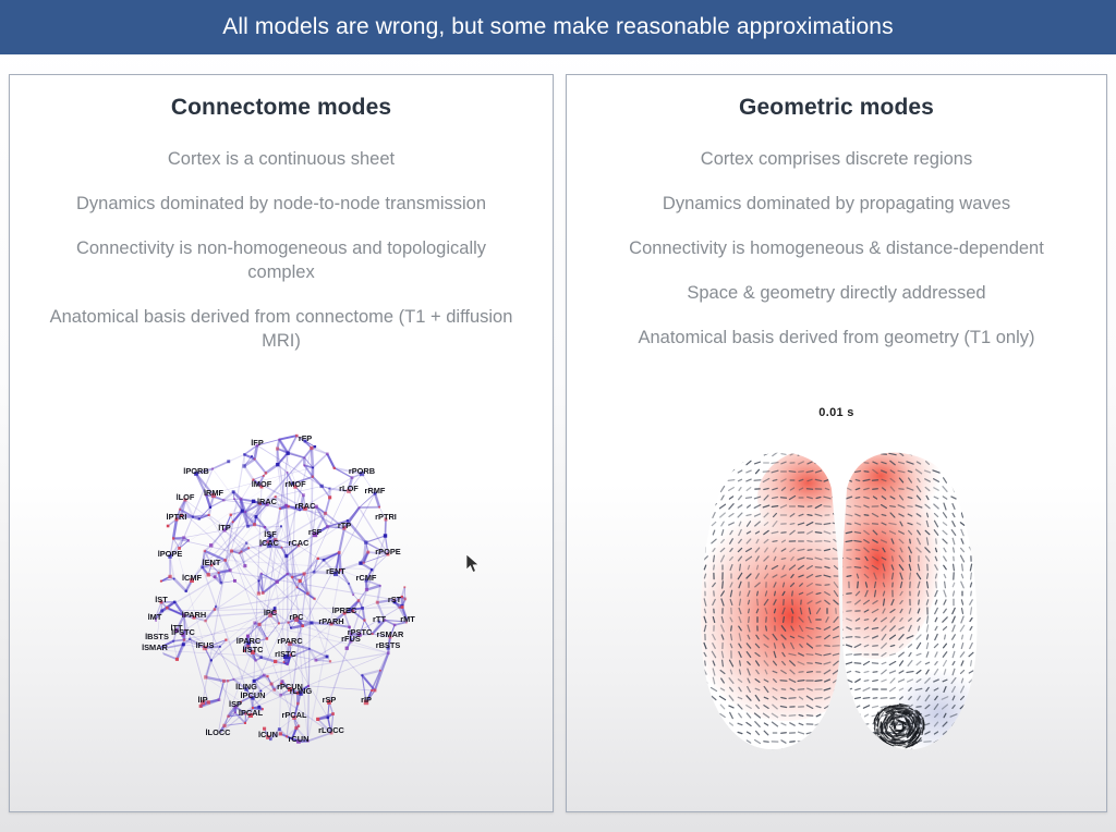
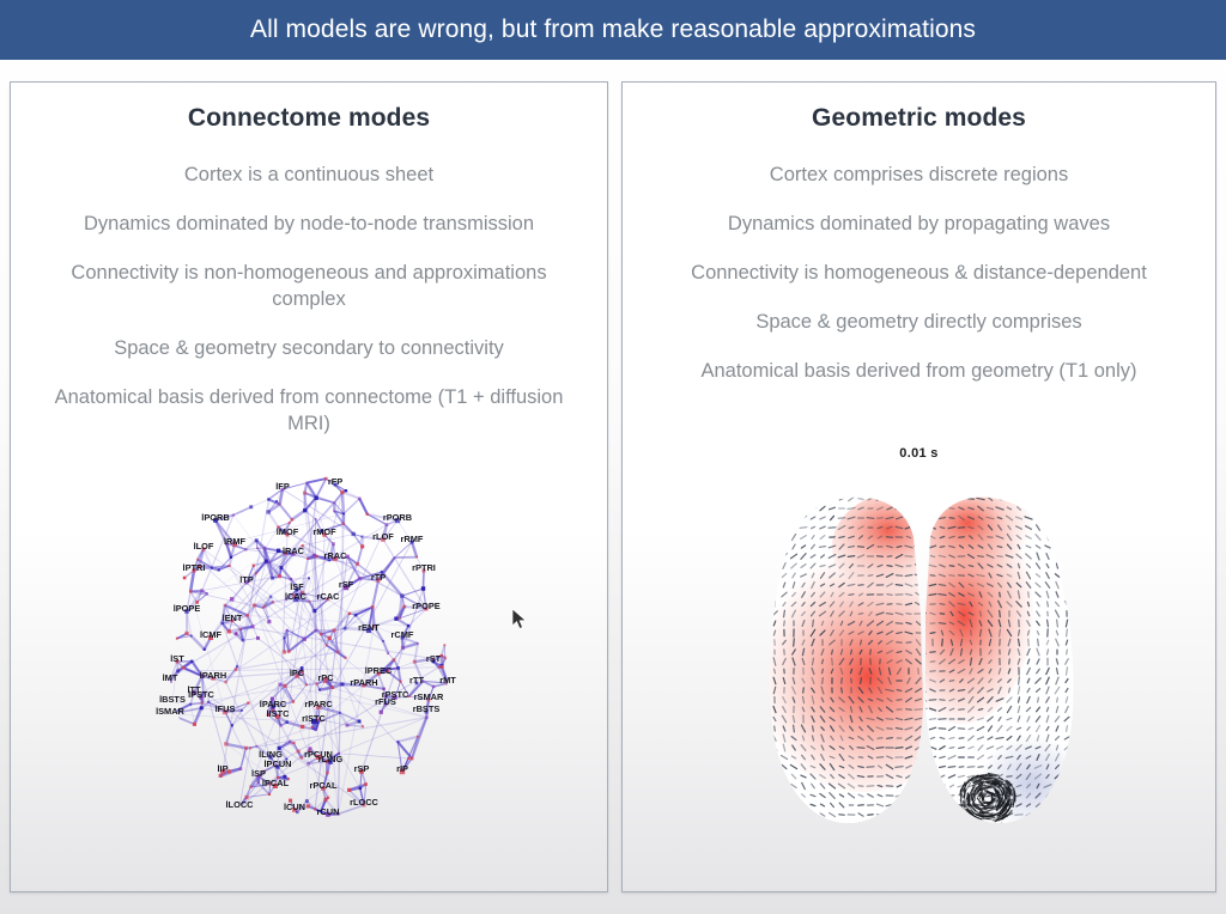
- All models are wrong, but some make reasonable approximations
+ All models are wrong, but from make reasonable approximations
  Connectome modes
  Cortex is a continuous sheet
  Dynamics dominated by node-to-node transmission
- Connectivity is non-homogeneous and topologically complex
+ Connectivity is non-homogeneous and approximations complex
+ Space & geometry secondary to connectivity
  Anatomical basis derived from connectome (T1 + diffusion MRI)
  lFP
  rFP
  lPORB
  rPORB
  lMOF
  rMOF
  lRMF
  rRMF
  lRAC
  rRAC
  lLOF
  rLOF
  lPTRI
  rPTRI
  lTP
  rTP
  lSF
  rSF
  lCAC
  rCAC
  lPOPE
  rPOPE
  lENT
  rENT
  lCMF
  rCMF
  lST
  rST
  lMT
  rMT
  lPARH
  rPARH
  lTT
  rTT
  lPC
  rPC
  lPREC
  lPSTC
  rPSTC
  lBSTS
  rBSTS
  lSMAR
  rSMAR
  lFUS
  rFUS
  lPARC
  rPARC
  lISTC
  rISTC
  lLING
  rLING
  lPCUN
  rPCUN
  lSP
  rSP
  lIP
  rIP
  lPCAL
  rPCAL
  lLOCC
  rLOCC
  lCUN
  rCUN
  Geometric modes
  Cortex comprises discrete regions
  Dynamics dominated by propagating waves
  Connectivity is homogeneous & distance-dependent
- Space & geometry directly addressed
+ Space & geometry directly comprises
  Anatomical basis derived from geometry (T1 only)
  0.01 s
